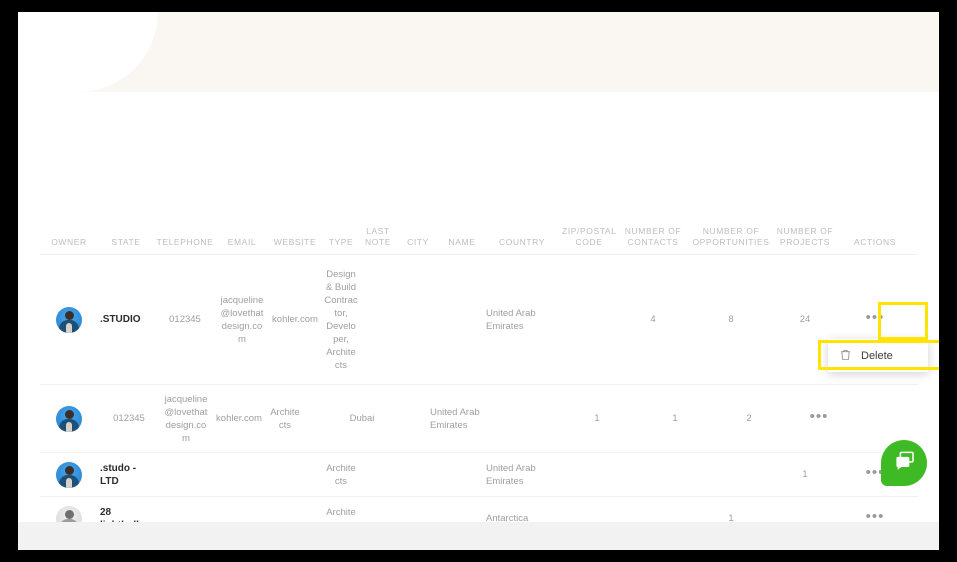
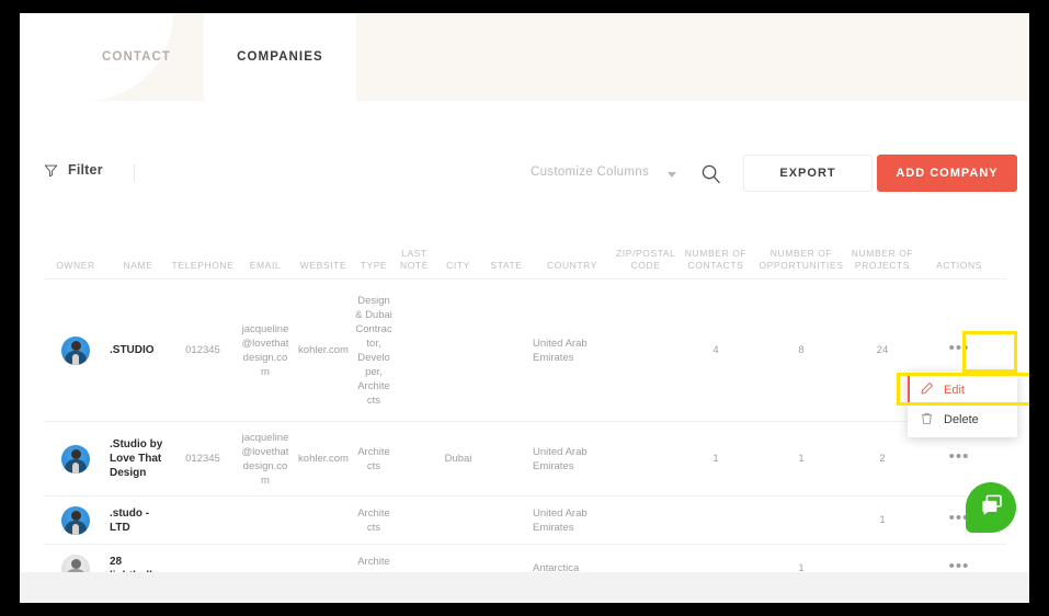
+ CONTACT
+ COMPANIES
+ Filter
+ Customize Columns
+ EXPORT
+ ADD COMPANY
  OWNER
- STATE
+ NAME
  TELEPHONE
  EMAIL
  WEBSITE
  TYPE
  LAST NOTE
  CITY
- NAME
+ STATE
  COUNTRY
  ZIP/POSTAL CODE
  NUMBER OF CONTACTS
  NUMBER OF OPPORTUNITIES
  NUMBER OF PROJECTS
  ACTIONS
  .STUDIO
  012345
  jacqueline@lovethatdesign.com
  kohler.com
- Design & Build Contractor, Developer, Architects
+ Design & Dubai Contractor, Developer, Architects
  United Arab Emirates
  4
  8
  24
  •••
+ .Studio by Love That Design
  012345
  jacqueline@lovethatdesign.com
  kohler.com
  Architects
  Dubai
  United Arab Emirates
  1
  1
  2
  •••
  .studo - LTD
  Architects
  United Arab Emirates
  1
  Archite
  Antarctica
  1
  •••
+ Edit
  Delete
